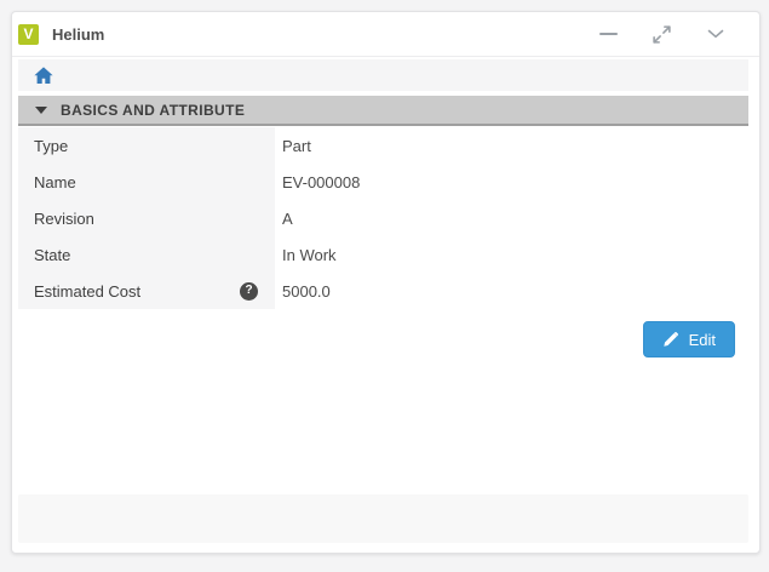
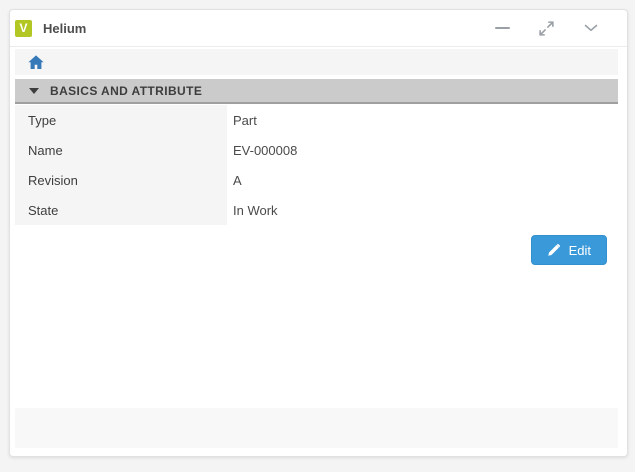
  V
  Helium
  BASICS AND ATTRIBUTE
  Type
  Part
  Name
  EV-000008
  Revision
  A
  State
  In Work
- Estimated Cost
- ?
- 5000.0
  Edit
